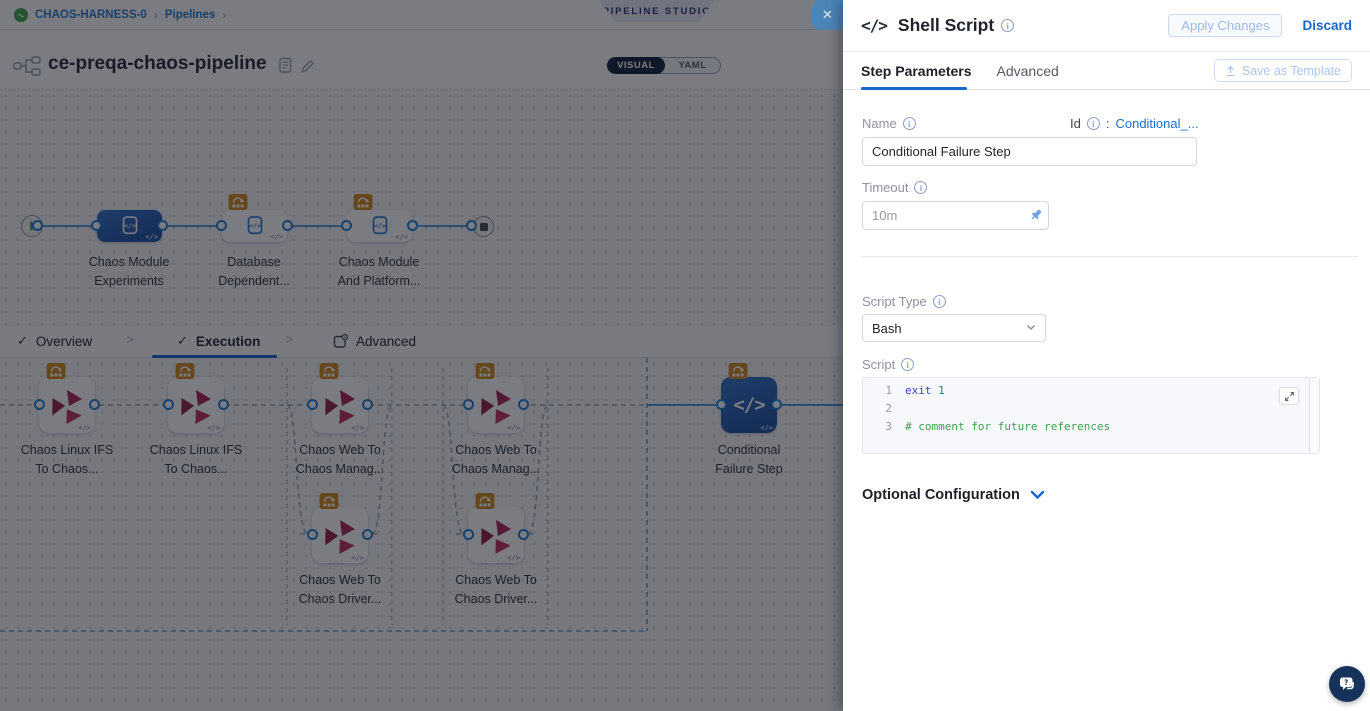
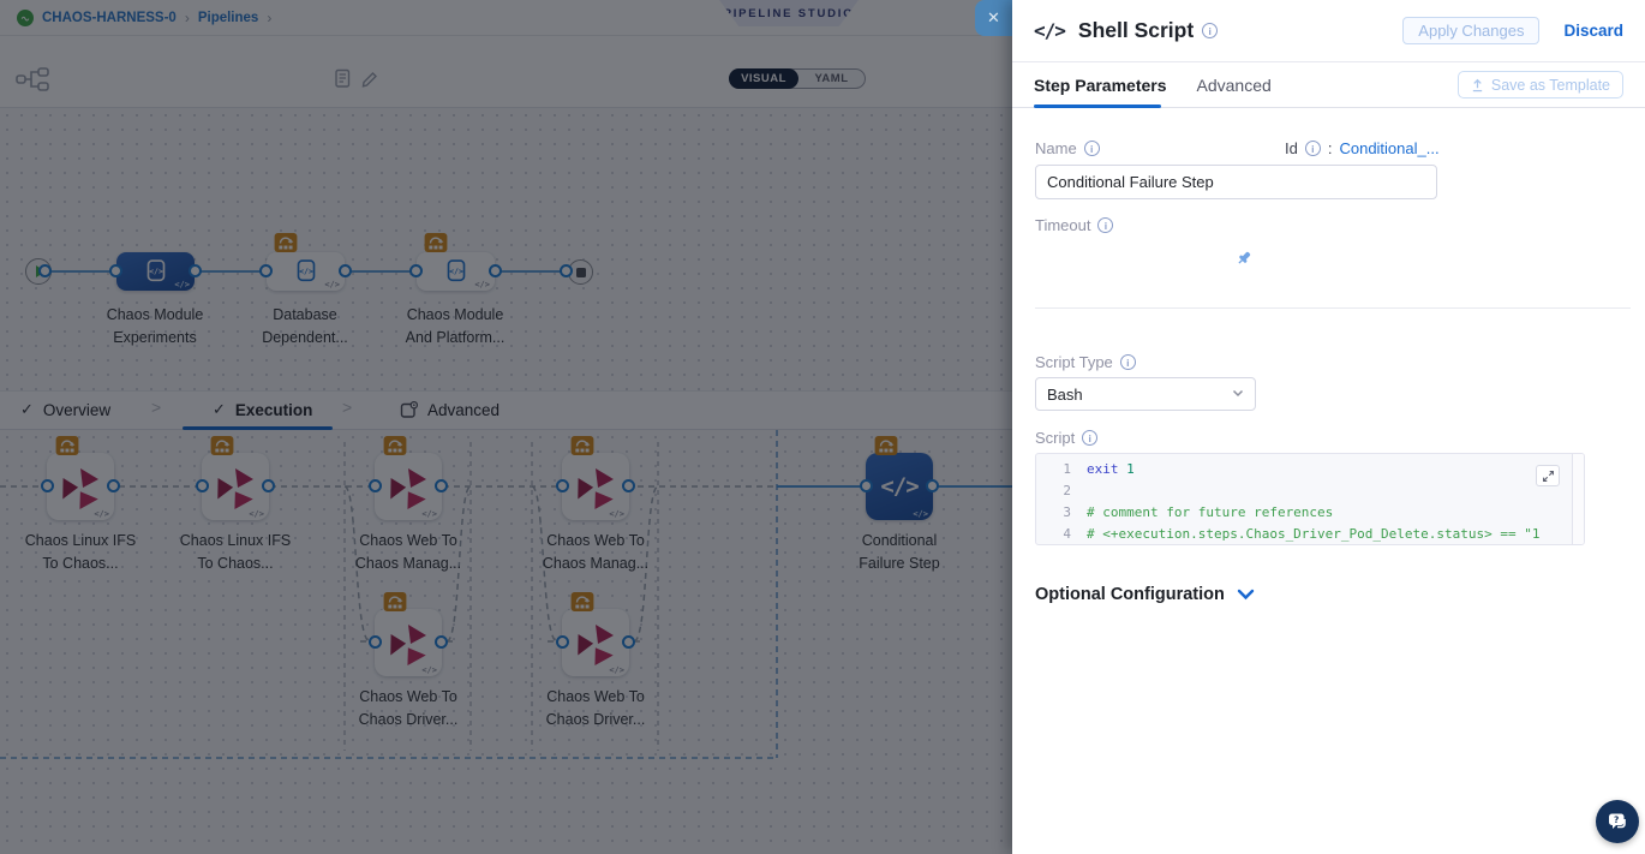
  CHAOS-HARNESS-0
  ›
  Pipelines
  ›
  IPELINE STUDIO
- ce-preqa-chaos-pipeline
  VISUAL
  YAML
  </>
  </>
  </>
  Chaos Module
  Experiments
  Database
  Dependent...
  Chaos Module
  And Platform...
  ✓
  Overview
  >
  ✓
  Execution
  >
  Advanced
  </>
  </>
  </>
  </>
  </>
  </>
  </>
  </>
  Chaos Linux IFS
  To Chaos...
  Chaos Linux IFS
  To Chaos...
  Chaos Web To
  Chaos Manag...
  Chaos Web To
  Chaos Manag...
  Conditional
  Failure Step
  Chaos Web To
  Chaos Driver...
  Chaos Web To
  Chaos Driver...
  ✕
  </>
  Shell Script
  i
  Apply Changes
  Discard
  Step Parameters
  Advanced
  Save as Template
  Name
  i
  Id
  i
  :
  Conditional_...
  Conditional Failure Step
  Timeout
  i
- 10m
  Script Type
  i
  Bash
  Script
  i
  1
  exit 1
  2
  3
  # comment for future references
+ 4
+ # <+execution.steps.Chaos_Driver_Pod_Delete.status> == "1
  Optional Configuration
  ?
